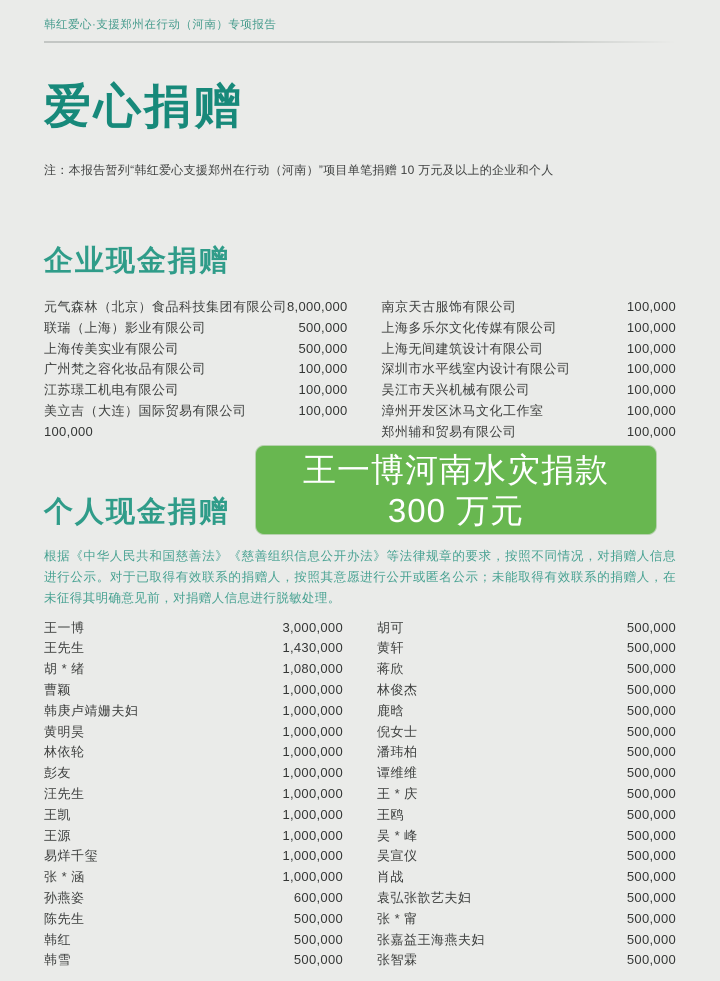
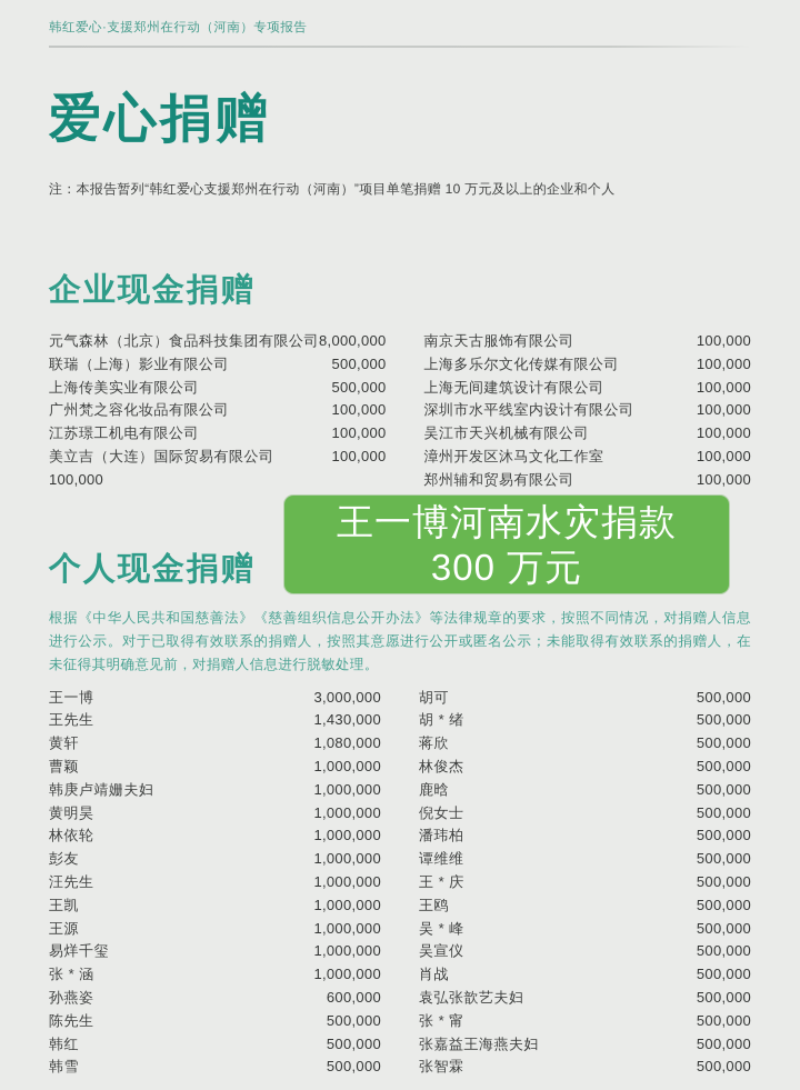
  韩红爱心·支援郑州在行动（河南）专项报告
  爱心捐赠
  注：本报告暂列“韩红爱心支援郑州在行动（河南）”项目单笔捐赠 10 万元及以上的企业和个人
  企业现金捐赠
  元气森林（北京）食品科技集团有限公司
  8,000,000
  联瑞（上海）影业有限公司
  500,000
  上海传美实业有限公司
  500,000
  广州梵之容化妆品有限公司
  100,000
  江苏璟工机电有限公司
  100,000
  美立吉（大连）国际贸易有限公司
  100,000
  100,000
  南京天古服饰有限公司
  100,000
  上海多乐尔文化传媒有限公司
  100,000
  上海无间建筑设计有限公司
  100,000
  深圳市水平线室内设计有限公司
  100,000
  吴江市天兴机械有限公司
  100,000
  漳州开发区沐马文化工作室
  100,000
  郑州辅和贸易有限公司
  100,000
  个人现金捐赠
  王一博河南水灾捐款
  300 万元
  根据《中华人民共和国慈善法》《慈善组织信息公开办法》等法律规章的要求，按照不同情况，对捐赠人信息进行公示。对于已取得有效联系的捐赠人，按照其意愿进行公开或匿名公示；未能取得有效联系的捐赠人，在未征得其明确意见前，对捐赠人信息进行脱敏处理。
  王一博
  3,000,000
  王先生
  1,430,000
- 胡 * 绪
+ 黄轩
  1,080,000
  曹颖
  1,000,000
  韩庚卢靖姗夫妇
  1,000,000
  黄明昊
  1,000,000
  林依轮
  1,000,000
  彭友
  1,000,000
  汪先生
  1,000,000
  王凯
  1,000,000
  王源
  1,000,000
  易烊千玺
  1,000,000
  张 * 涵
  1,000,000
  孙燕姿
  600,000
  陈先生
  500,000
  韩红
  500,000
  韩雪
  500,000
  胡可
  500,000
- 黄轩
+ 胡 * 绪
  500,000
  蒋欣
  500,000
  林俊杰
  500,000
  鹿晗
  500,000
  倪女士
  500,000
  潘玮柏
  500,000
  谭维维
  500,000
  王 * 庆
  500,000
  王鸥
  500,000
  吴 * 峰
  500,000
  吴宣仪
  500,000
  肖战
  500,000
  袁弘张歆艺夫妇
  500,000
  张 * 甯
  500,000
  张嘉益王海燕夫妇
  500,000
  张智霖
  500,000
